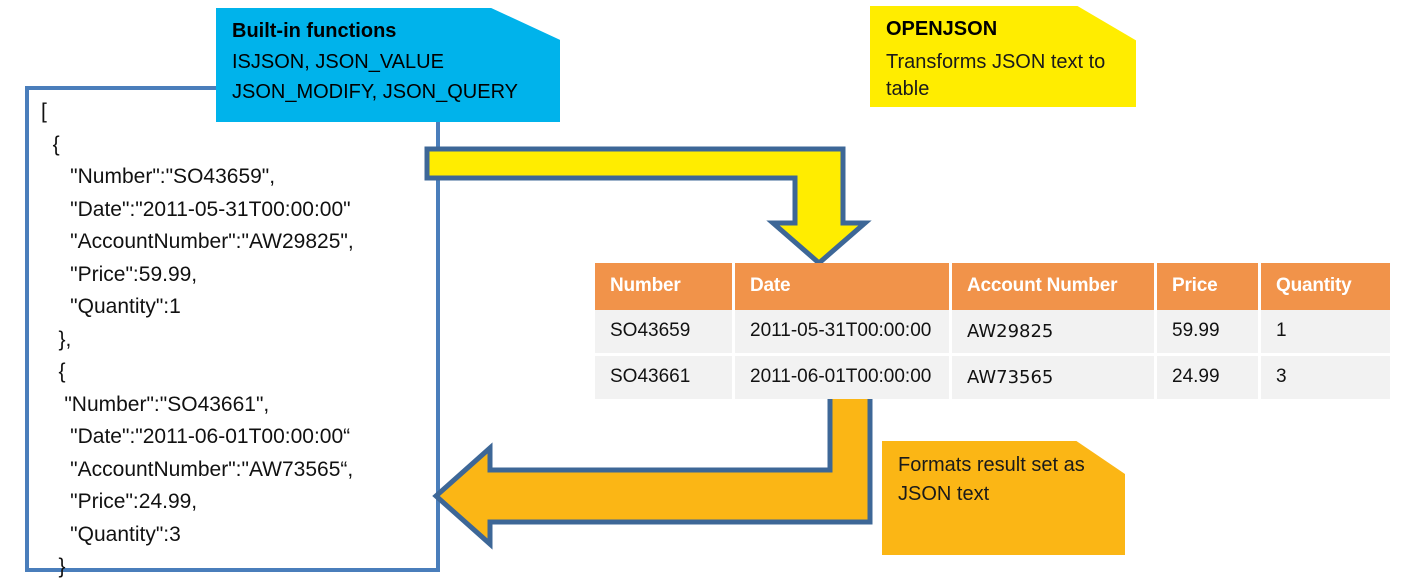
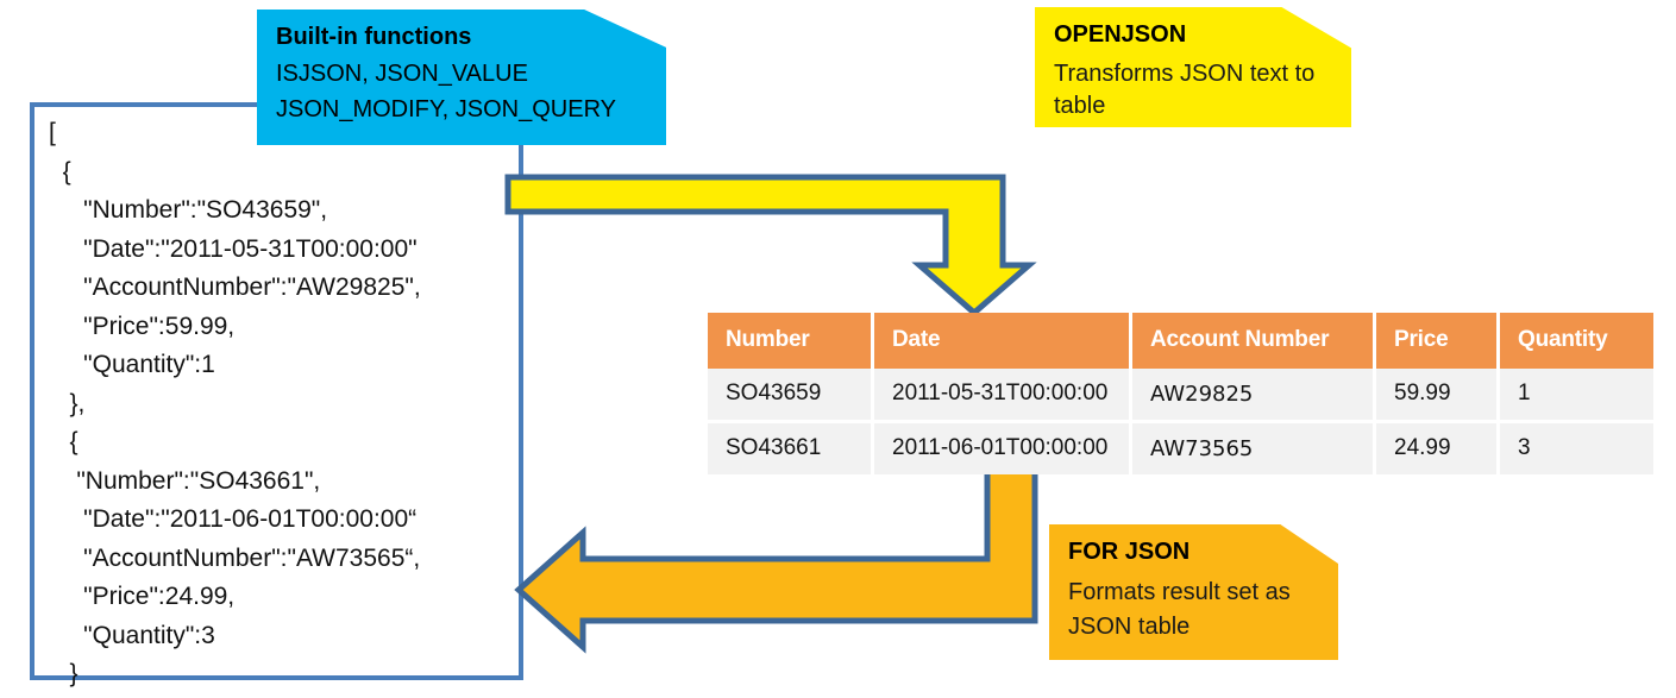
  [
  {
  "Number":"SO43659",
  "Date":"2011-05-31T00:00:00"
  "AccountNumber":"AW29825",
  "Price":59.99,
  "Quantity":1
  },
  {
  "Number":"SO43661",
  "Date":"2011-06-01T00:00:00“
  "AccountNumber":"AW73565“,
  "Price":24.99,
  "Quantity":3
  }
  Built-in functions
  ISJSON, JSON_VALUE
  JSON_MODIFY, JSON_QUERY
  OPENJSON
  Transforms JSON text to table
+ FOR JSON
- Formats result set as JSON text
+ Formats result set as JSON table
  Number	Date	Account Number	Price	Quantity
  SO43659	2011-05-31T00:00:00	AW29825	59.99	1
  SO43661	2011-06-01T00:00:00	AW73565	24.99	3
